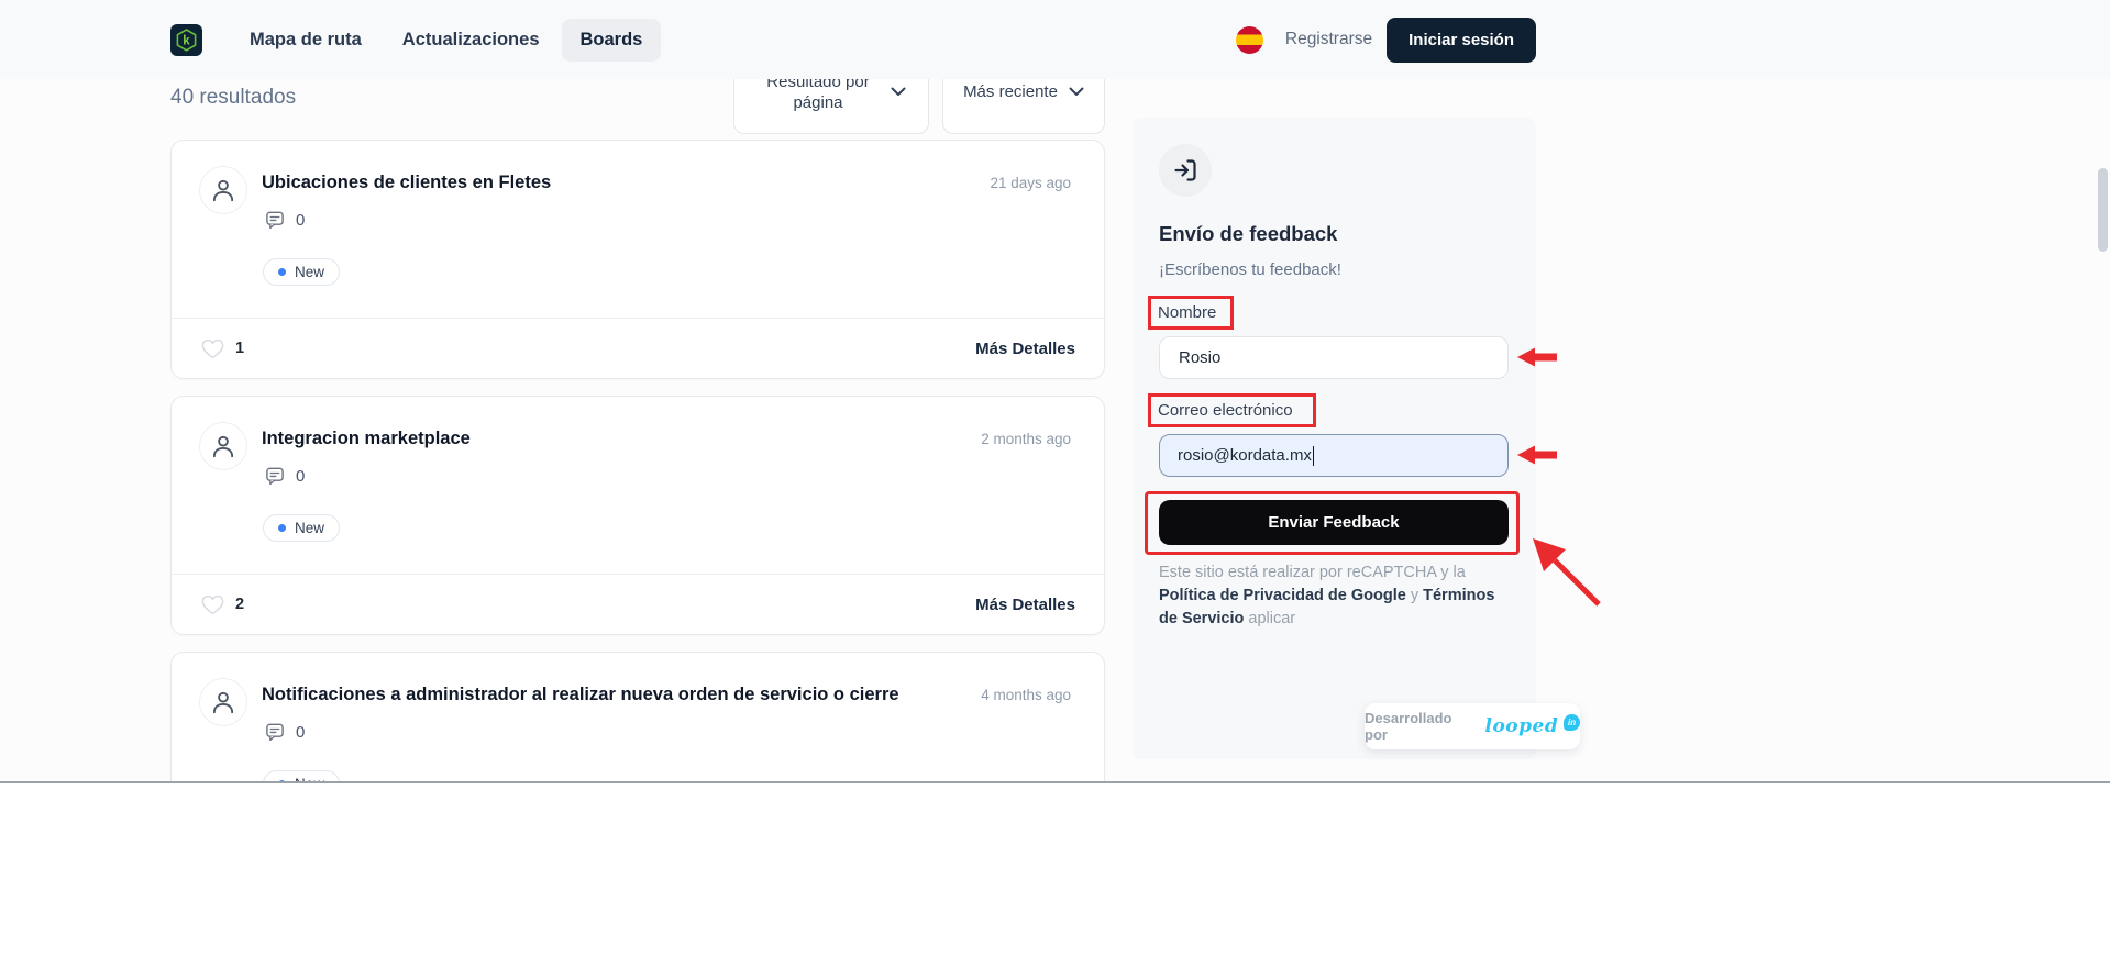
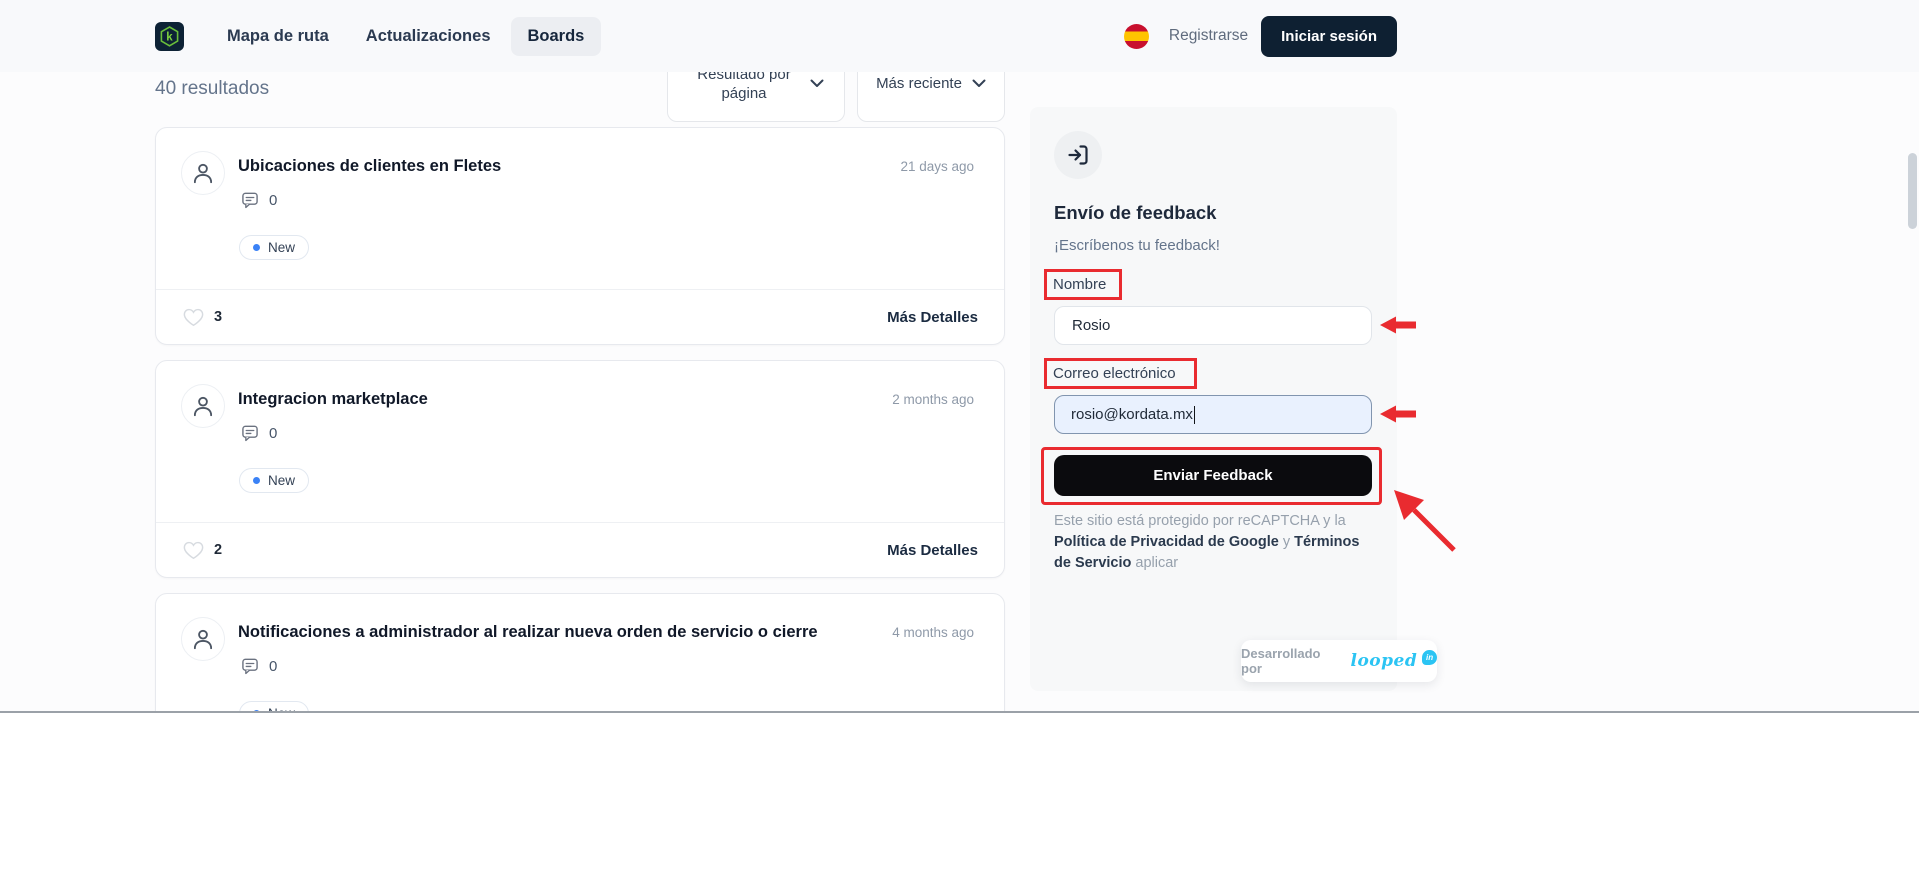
  k
  Mapa de ruta
  Actualizaciones
  Boards
  Registrarse
  Iniciar sesión
  40 resultados
  Resultado por página
  Más reciente
  Ubicaciones de clientes en Fletes
  21 days ago
  0
  New
- 1
+ 3
  Más Detalles
  Integracion marketplace
  2 months ago
  0
  New
  2
  Más Detalles
  Notificaciones a administrador al realizar nueva orden de servicio o cierre
  4 months ago
  0
  Envío de feedback
  ¡Escríbenos tu feedback!
  Nombre
  Rosio
  Correo electrónico
  rosio@kordata.mx
  Enviar Feedback
- Este sitio está realizar por reCAPTCHA y la Política de Privacidad de Google y Términos de Servicio aplicar
+ Este sitio está protegido por reCAPTCHA y la Política de Privacidad de Google y Términos de Servicio aplicar
  Desarrollado por
  looped
  in
